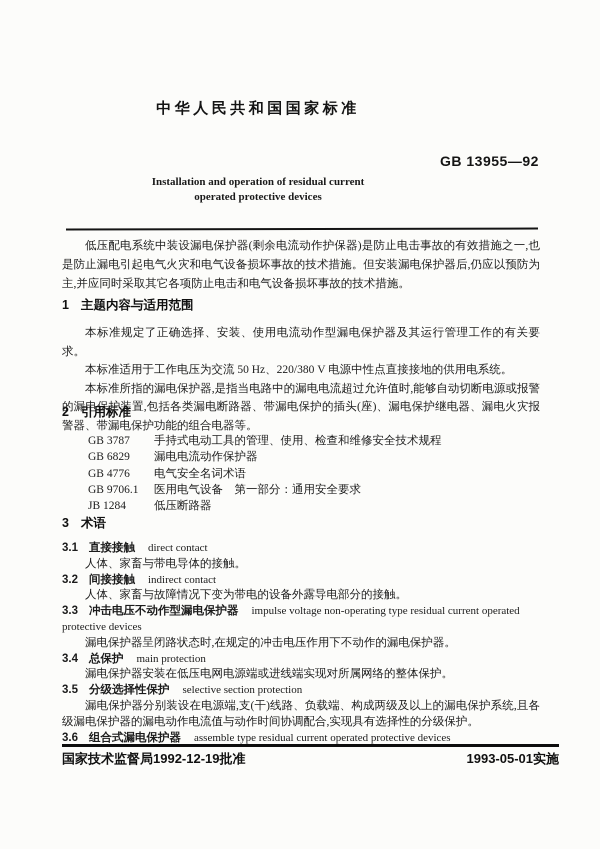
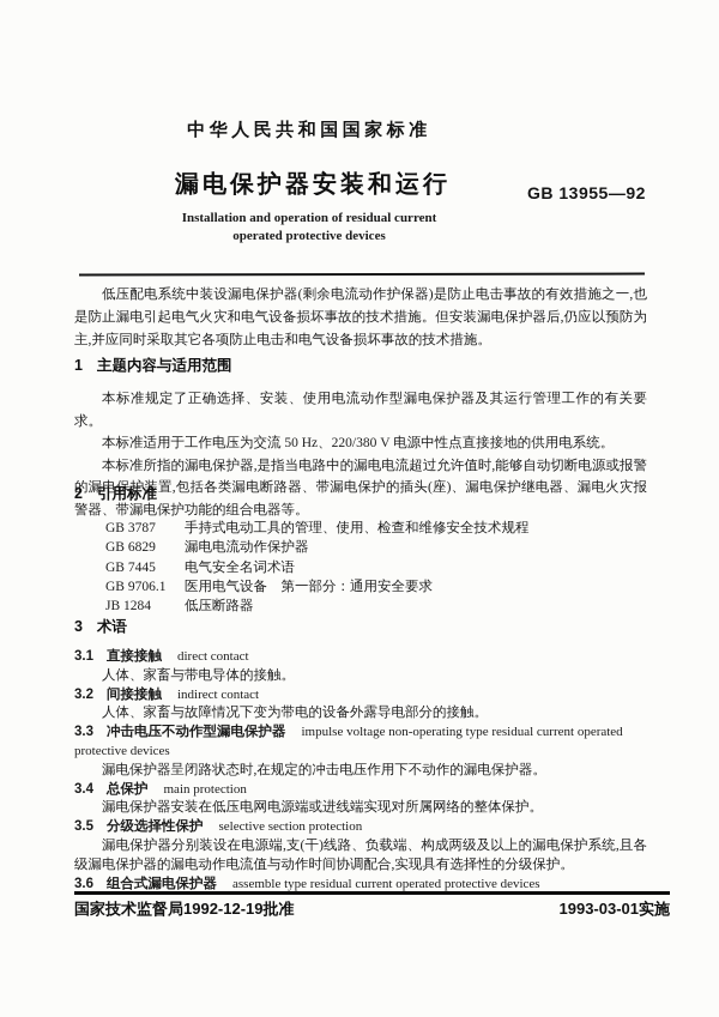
  中华人民共和国国家标准
+ 漏电保护器安装和运行
  GB 13955—92
  Installation and operation of residual current
  operated protective devices
  低压配电系统中装设漏电保护器(剩余电流动作护保器)是防止电击事故的有效措施之一,也是防止漏电引起电气火灾和电气设备损坏事故的技术措施。但安装漏电保护器后,仍应以预防为主,并应同时采取其它各项防止电击和电气设备损坏事故的技术措施。
  1 主题内容与适用范围
  本标准规定了正确选择、安装、使用电流动作型漏电保护器及其运行管理工作的有关要求。
  本标准适用于工作电压为交流 50 Hz、220/380 V 电源中性点直接接地的供用电系统。
  本标准所指的漏电保护器,是指当电路中的漏电电流超过允许值时,能够自动切断电源或报警的漏电保护装置,包括各类漏电断路器、带漏电保护的插头(座)、漏电保护继电器、漏电火灾报警器、带漏电保护功能的组合电器等。
  2 引用标准
  GB 3787 手持式电动工具的管理、使用、检查和维修安全技术规程
  GB 6829 漏电电流动作保护器
- GB 4776 电气安全名词术语
+ GB 7445 电气安全名词术语
  GB 9706.1 医用电气设备 第一部分：通用安全要求
  JB 1284 低压断路器
  3 术语
  3.1 直接接触 direct contact
  人体、家畜与带电导体的接触。
  3.2 间接接触 indirect contact
  人体、家畜与故障情况下变为带电的设备外露导电部分的接触。
  3.3 冲击电压不动作型漏电保护器 impulse voltage non-operating type residual current operated protective devices
  漏电保护器呈闭路状态时,在规定的冲击电压作用下不动作的漏电保护器。
  3.4 总保护 main protection
  漏电保护器安装在低压电网电源端或进线端实现对所属网络的整体保护。
  3.5 分级选择性保护 selective section protection
  漏电保护器分别装设在电源端,支(干)线路、负载端、构成两级及以上的漏电保护系统,且各级漏电保护器的漏电动作电流值与动作时间协调配合,实现具有选择性的分级保护。
  3.6 组合式漏电保护器 assemble type residual current operated protective devices
  国家技术监督局1992-12-19批准
- 1993-05-01实施
+ 1993-03-01实施
